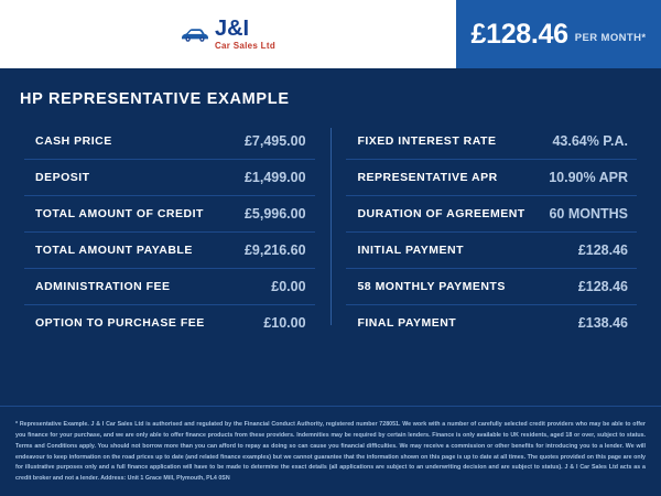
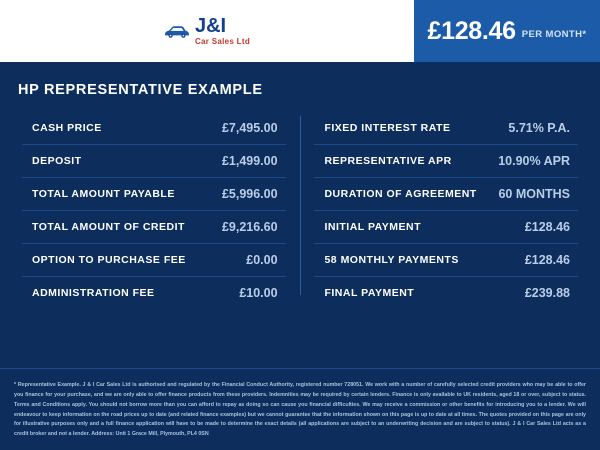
  J&I
  Car Sales Ltd
  £128.46
  PER MONTH*
  HP REPRESENTATIVE EXAMPLE
  CASH PRICE
  £7,495.00
  DEPOSIT
  £1,499.00
- TOTAL AMOUNT OF CREDIT
+ TOTAL AMOUNT PAYABLE
  £5,996.00
- TOTAL AMOUNT PAYABLE
+ TOTAL AMOUNT OF CREDIT
  £9,216.60
- ADMINISTRATION FEE
+ OPTION TO PURCHASE FEE
  £0.00
- OPTION TO PURCHASE FEE
+ ADMINISTRATION FEE
  £10.00
  FIXED INTEREST RATE
- 43.64% P.A.
+ 5.71% P.A.
  REPRESENTATIVE APR
  10.90% APR
  DURATION OF AGREEMENT
  60 MONTHS
  INITIAL PAYMENT
  £128.46
  58 MONTHLY PAYMENTS
  £128.46
  FINAL PAYMENT
- £138.46
+ £239.88
